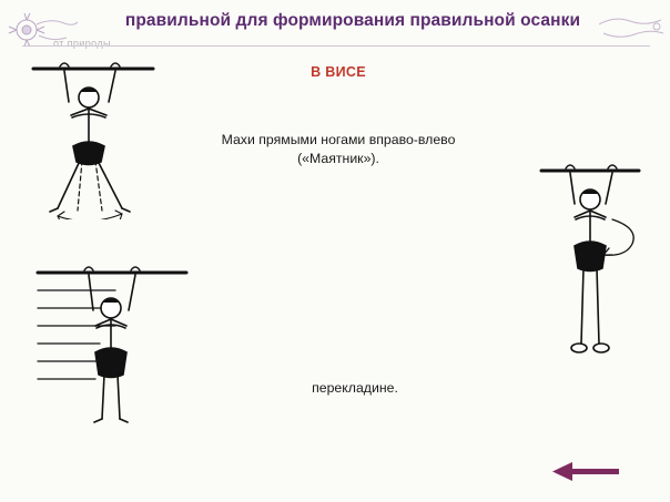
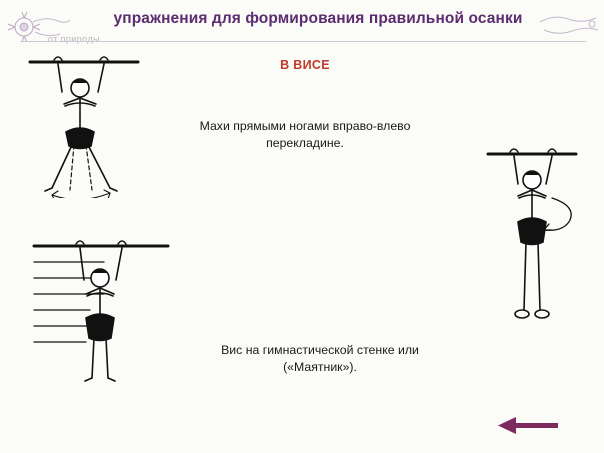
  от природы
- правильной для формирования правильной осанки
+ упражнения для формирования правильной осанки
  В ВИСЕ
  Махи прямыми ногами вправо-влево
- («Маятник»).
+ перекладине.
+ Вис на гимнастической стенке или
- перекладине.
+ («Маятник»).
